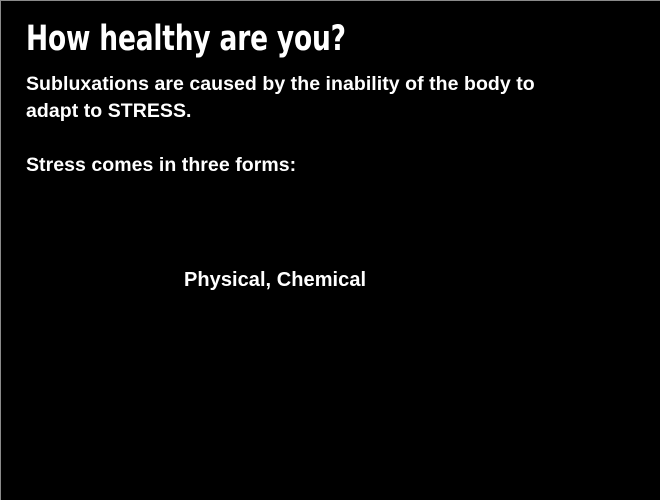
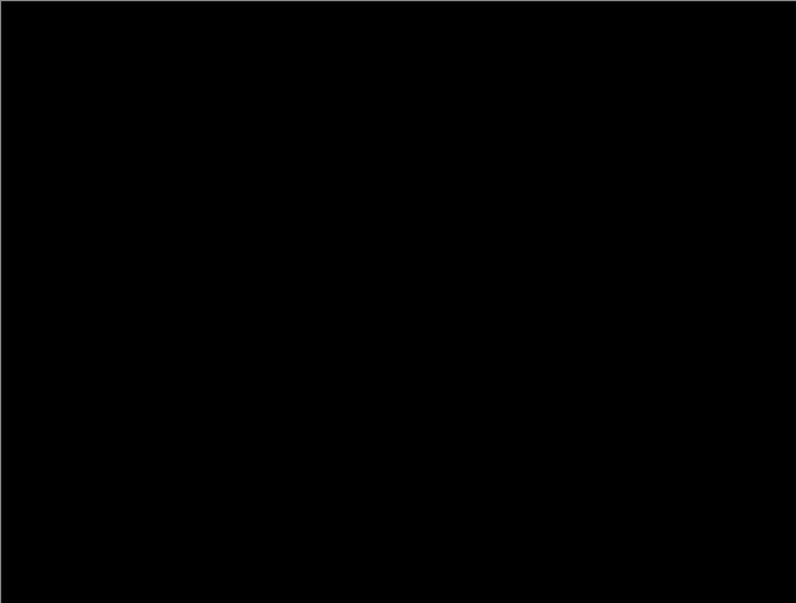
- How healthy are you?
- Subluxations are caused by the inability of the body to
- adapt to STRESS.
- Stress comes in three forms:
- Physical, Chemical
